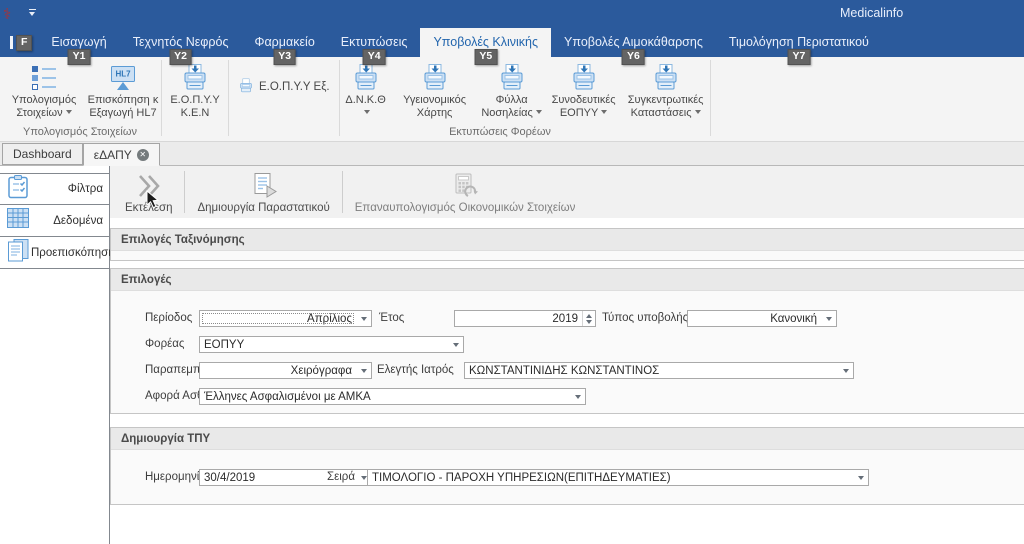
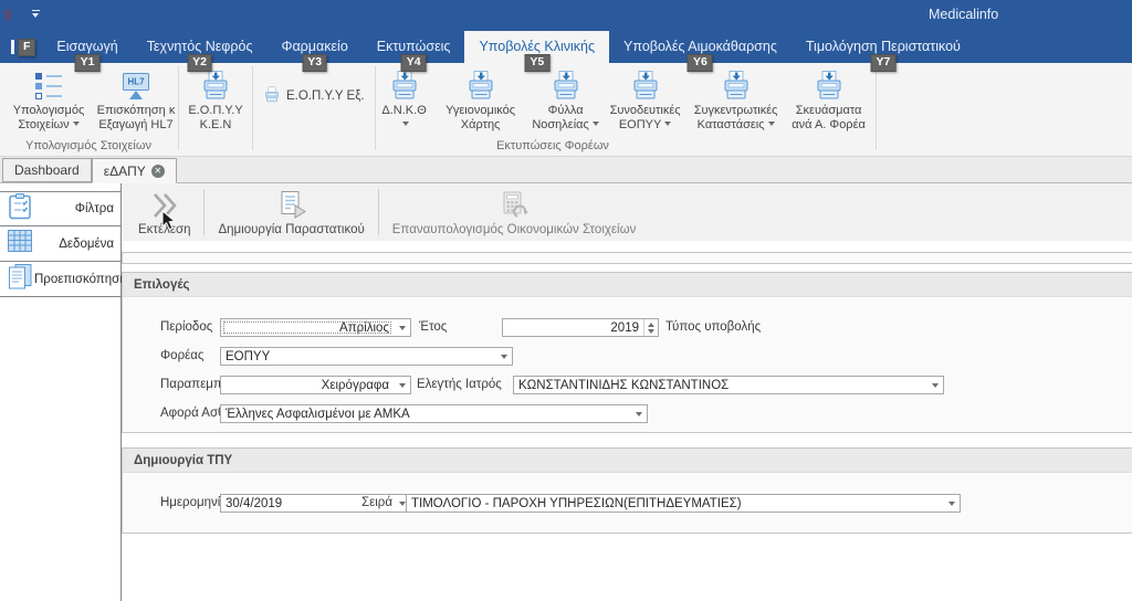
  ⚕
  Medicalinfo
  F
  Εισαγωγή
  Y1
  Τεχνητός Νεφρός
  Y2
  Φαρμακείο
  Y3
  Εκτυπώσεις
  Y4
  Υποβολές Κλινικής
  Y5
  Υποβολές Αιμοκάθαρσης
  Y6
  Τιμολόγηση Περιστατικού
  Y7
  Υπολογισμός
  Στοιχείων
  HL7
  Επισκόπηση κ
  Εξαγωγή HL7
  Ε.Ο.Π.Υ.Υ
  Κ.Ε.Ν
  Ε.Ο.Π.Υ.Υ Εξ.
  Δ.Ν.Κ.Θ
  Υγειονομικός
  Χάρτης
  Φύλλα
  Νοσηλείας
  Συνοδευτικές
  ΕΟΠΥΥ
  Συγκεντρωτικές
  Καταστάσεις
+ Σκευάσματα
+ ανά Α. Φορέα
  Υπολογισμός Στοιχείων
  Εκτυπώσεις Φορέων
  Dashboard
  εΔΑΠΥ
  ✕
  Φίλτρα
  Δεδομένα
  Προεπισκόπησ
  Εκτέλεση
  Δημιουργία Παραστατικού
  Επαναυπολογισμός Οικονομικών Στοιχείων
- Επιλογές Ταξινόμησης
  Επιλογές
  Περίοδος
  Απρίλιος
  Έτος
  2019
  Τύπος υποβολής
- Κανονική
  Φορέας
  ΕΟΠΥΥ
  Χειρόγραφα
  Ελεγτής Ιατρός
  ΚΩΝΣΤΑΝΤΙΝΙΔΗΣ ΚΩΝΣΤΑΝΤΙΝΟΣ
  Έλληνες Ασφαλισμένοι με ΑΜΚΑ
  Δημιουργία ΤΠΥ
  Ημερομην
  30/4/2019
  Σειρά
  ΤΙΜΟΛΟΓΙΟ - ΠΑΡΟΧΗ ΥΠΗΡΕΣΙΩΝ(ΕΠΙΤΗΔΕΥΜΑΤΙΕΣ)
